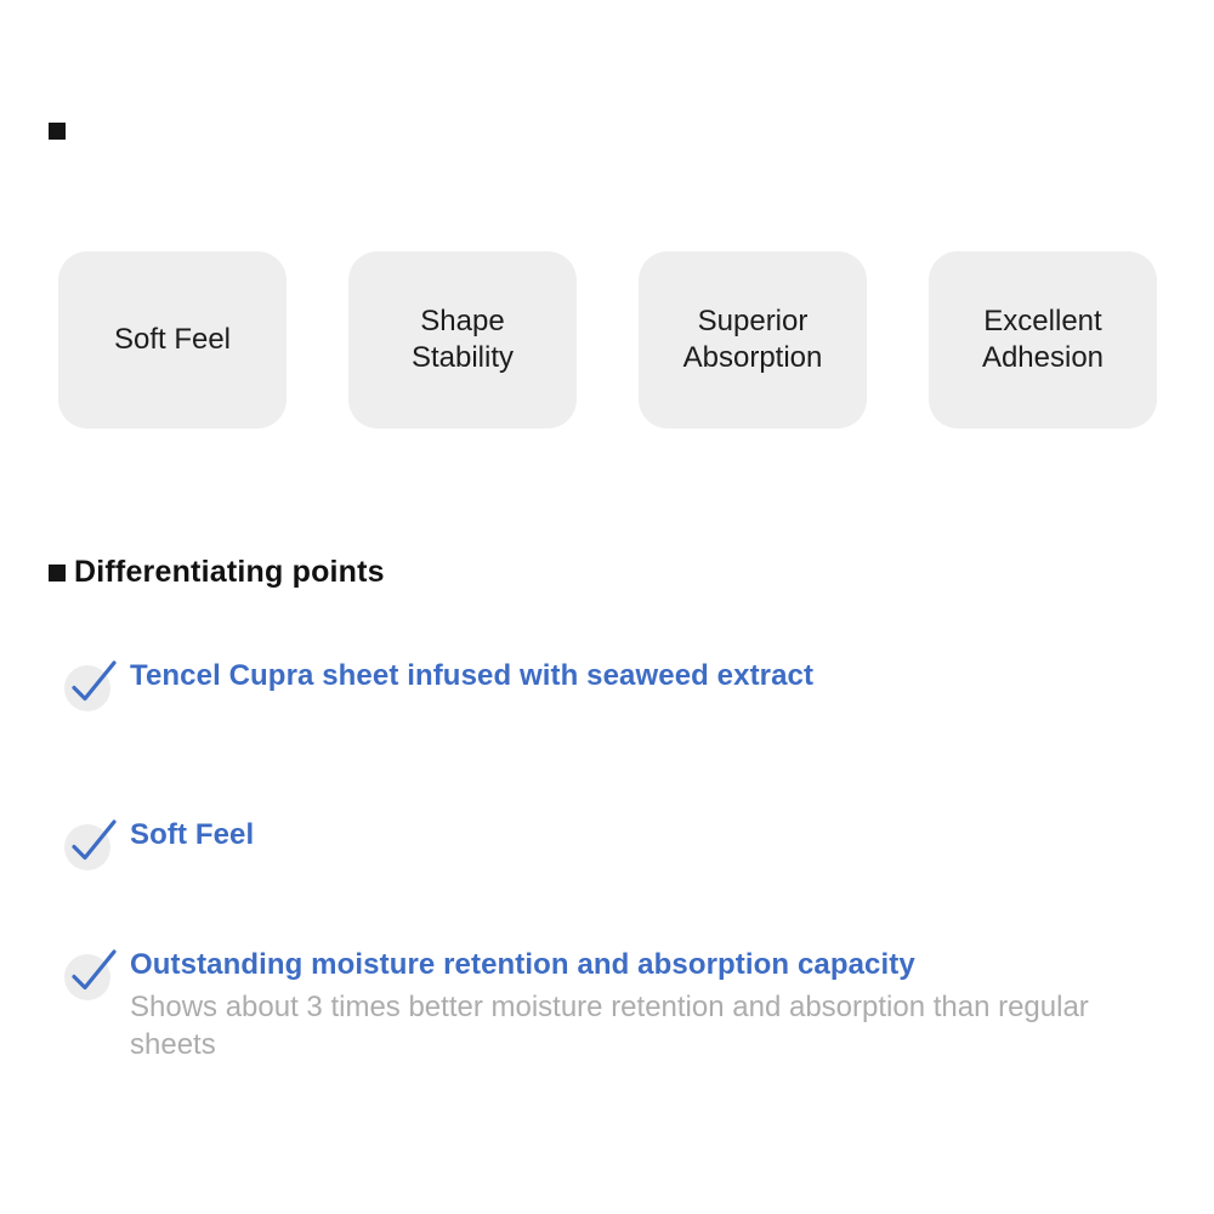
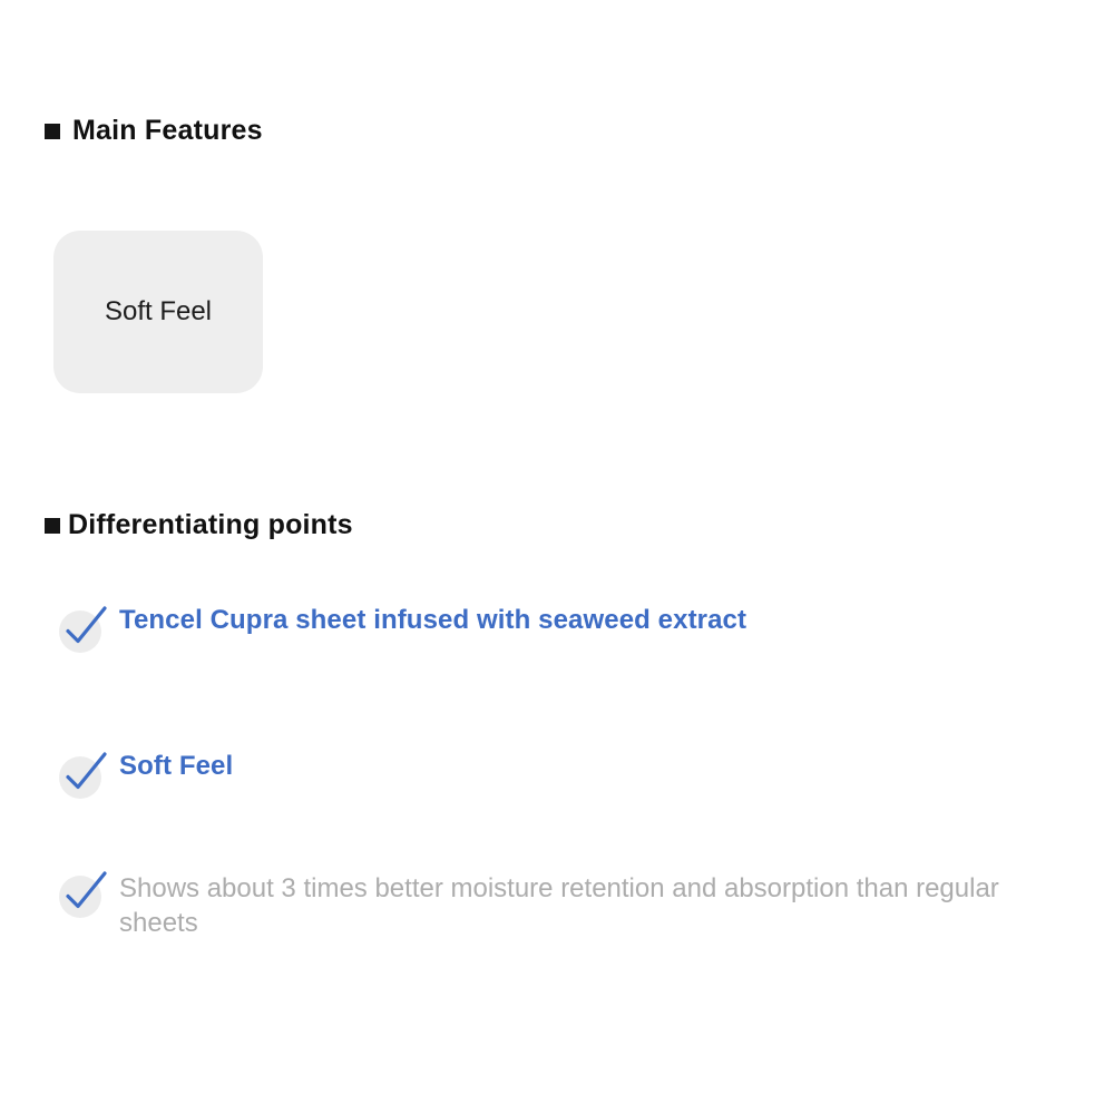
+ Main Features
  Soft Feel
- Shape Stability
- Superior Absorption
- Excellent Adhesion
  Differentiating points
  Tencel Cupra sheet infused with seaweed extract
  Soft Feel
- Outstanding moisture retention and absorption capacity
  Shows about 3 times better moisture retention and absorption than regular sheets
